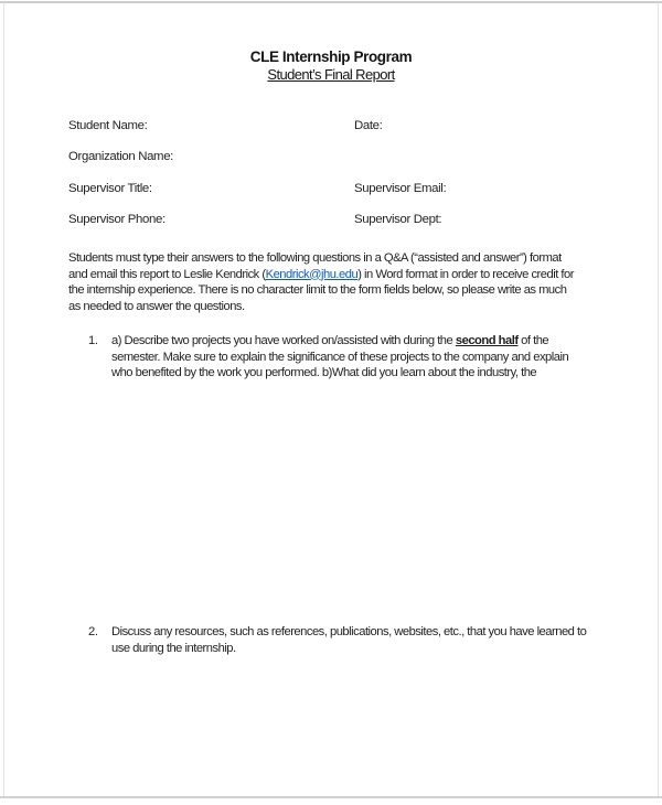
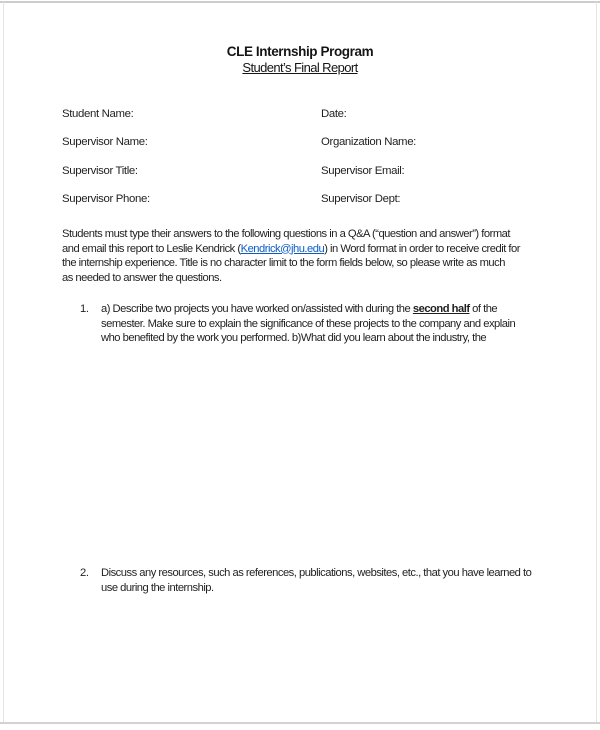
  CLE Internship Program
  Student’s Final Report
  Student Name:
  Date:
+ Supervisor Name:
  Organization Name:
  Supervisor Title:
  Supervisor Email:
  Supervisor Phone:
  Supervisor Dept:
- Students must type their answers to the following questions in a Q&A (“assisted and answer”) format
+ Students must type their answers to the following questions in a Q&A (“question and answer”) format
  and email this report to Leslie Kendrick (Kendrick@jhu.edu) in Word format in order to receive credit for
- the internship experience. There is no character limit to the form fields below, so please write as much
+ the internship experience. Title is no character limit to the form fields below, so please write as much
  as needed to answer the questions.
  1.
  a) Describe two projects you have worked on/assisted with during the second half of the
  semester. Make sure to explain the significance of these projects to the company and explain
  who benefited by the work you performed. b)What did you learn about the industry, the
  2.
  Discuss any resources, such as references, publications, websites, etc., that you have learned to
  use during the internship.
